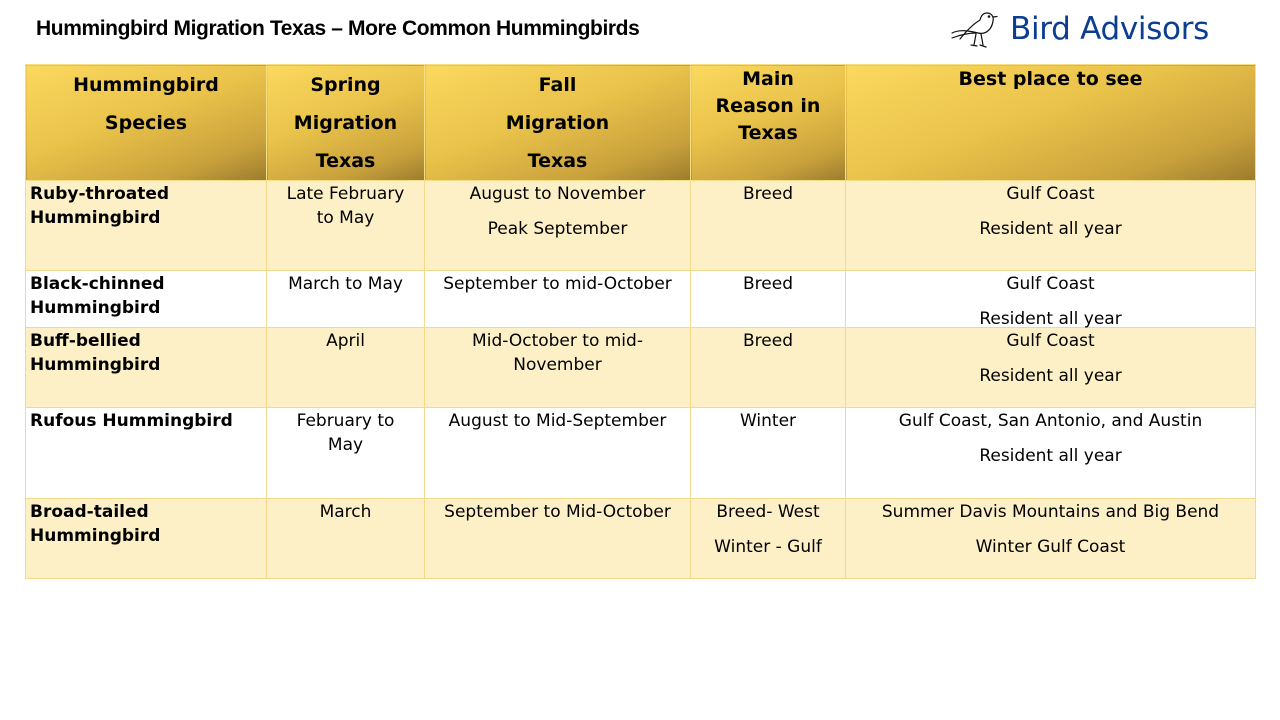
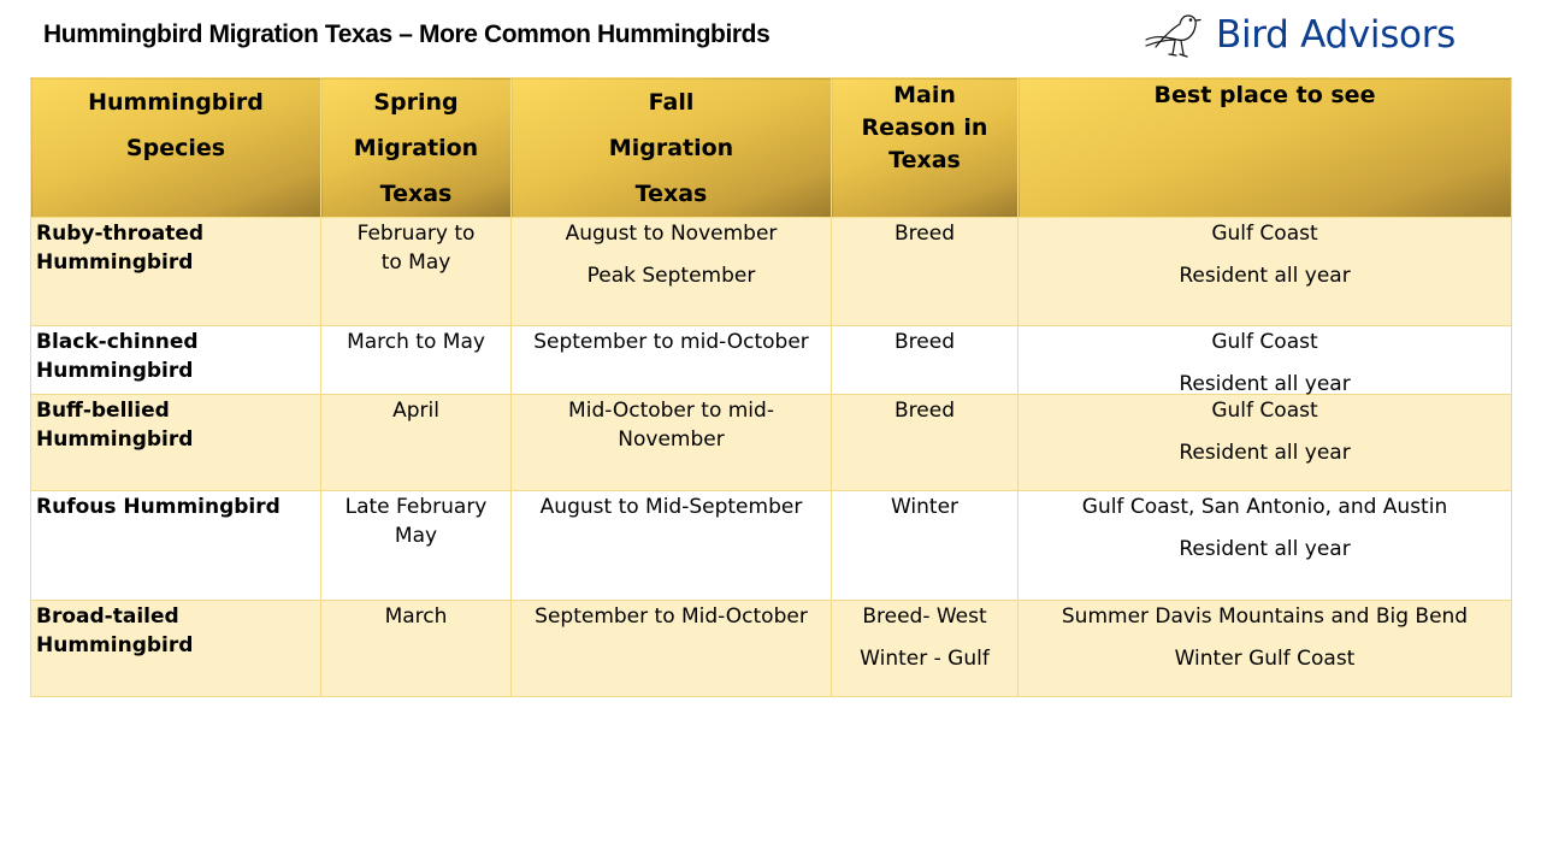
  Hummingbird Migration Texas – More Common Hummingbirds
  Bird Advisors
  Hummingbird Species	Spring Migration Texas	Fall Migration Texas	Main Reason in Texas	Best place to see
- Ruby-throated Hummingbird	Late February to May	August to November Peak September	Breed	Gulf Coast Resident all year
+ Ruby-throated Hummingbird	February to to May	August to November Peak September	Breed	Gulf Coast Resident all year
  Black-chinned Hummingbird	March to May	September to mid-October	Breed	Gulf Coast Resident all year
  Buff-bellied Hummingbird	April	Mid-October to mid- November	Breed	Gulf Coast Resident all year
- Rufous Hummingbird	February to May	August to Mid-September	Winter	Gulf Coast, San Antonio, and Austin Resident all year
+ Rufous Hummingbird	Late February May	August to Mid-September	Winter	Gulf Coast, San Antonio, and Austin Resident all year
  Broad-tailed Hummingbird	March	September to Mid-October	Breed- West Winter - Gulf	Summer Davis Mountains and Big Bend Winter Gulf Coast
